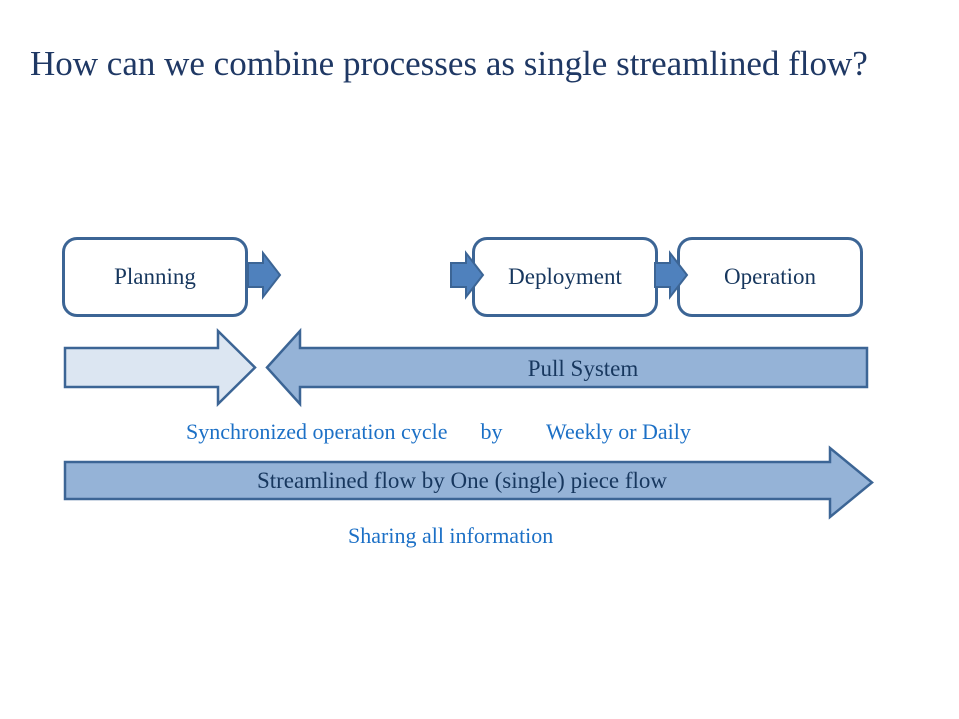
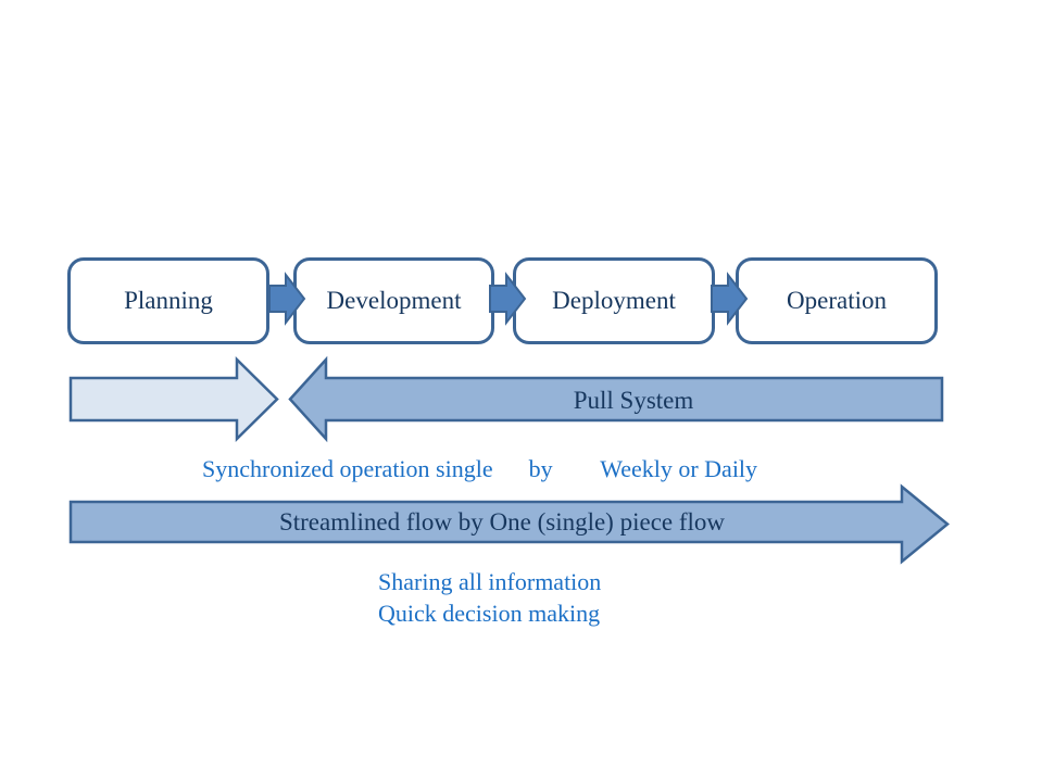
- How can we combine processes as single streamlined flow?
  Planning
+ Development
  Deployment
  Operation
  Pull System
- Synchronized operation cycle by Weekly or Daily
+ Synchronized operation single by Weekly or Daily
  Streamlined flow by One (single) piece flow
  Sharing all information
+ Quick decision making
